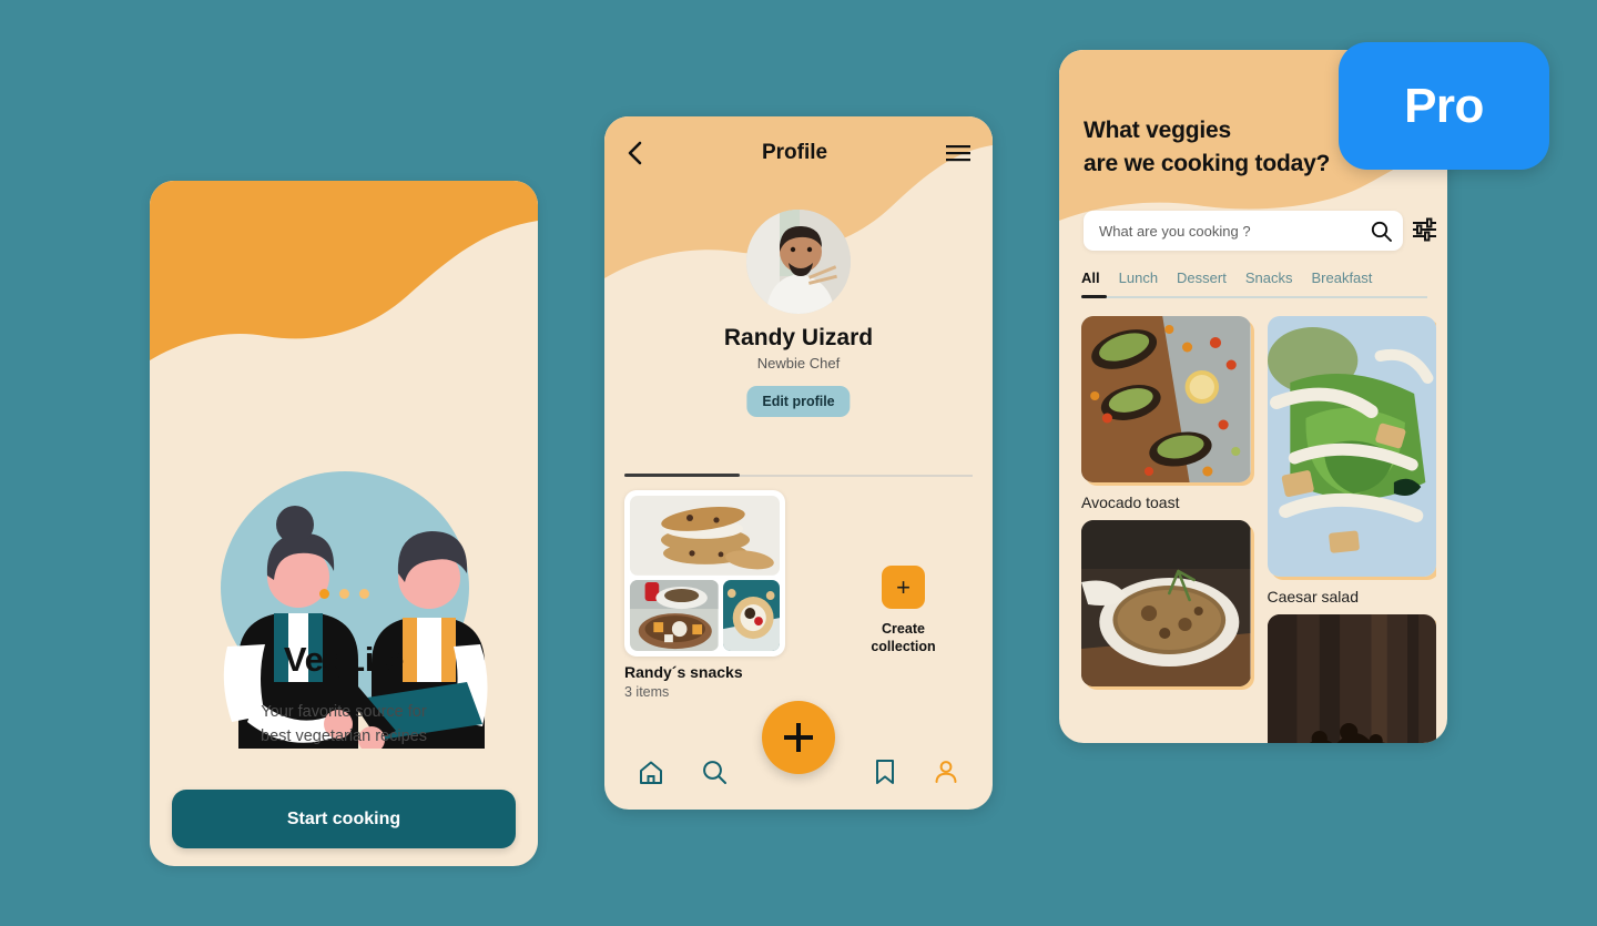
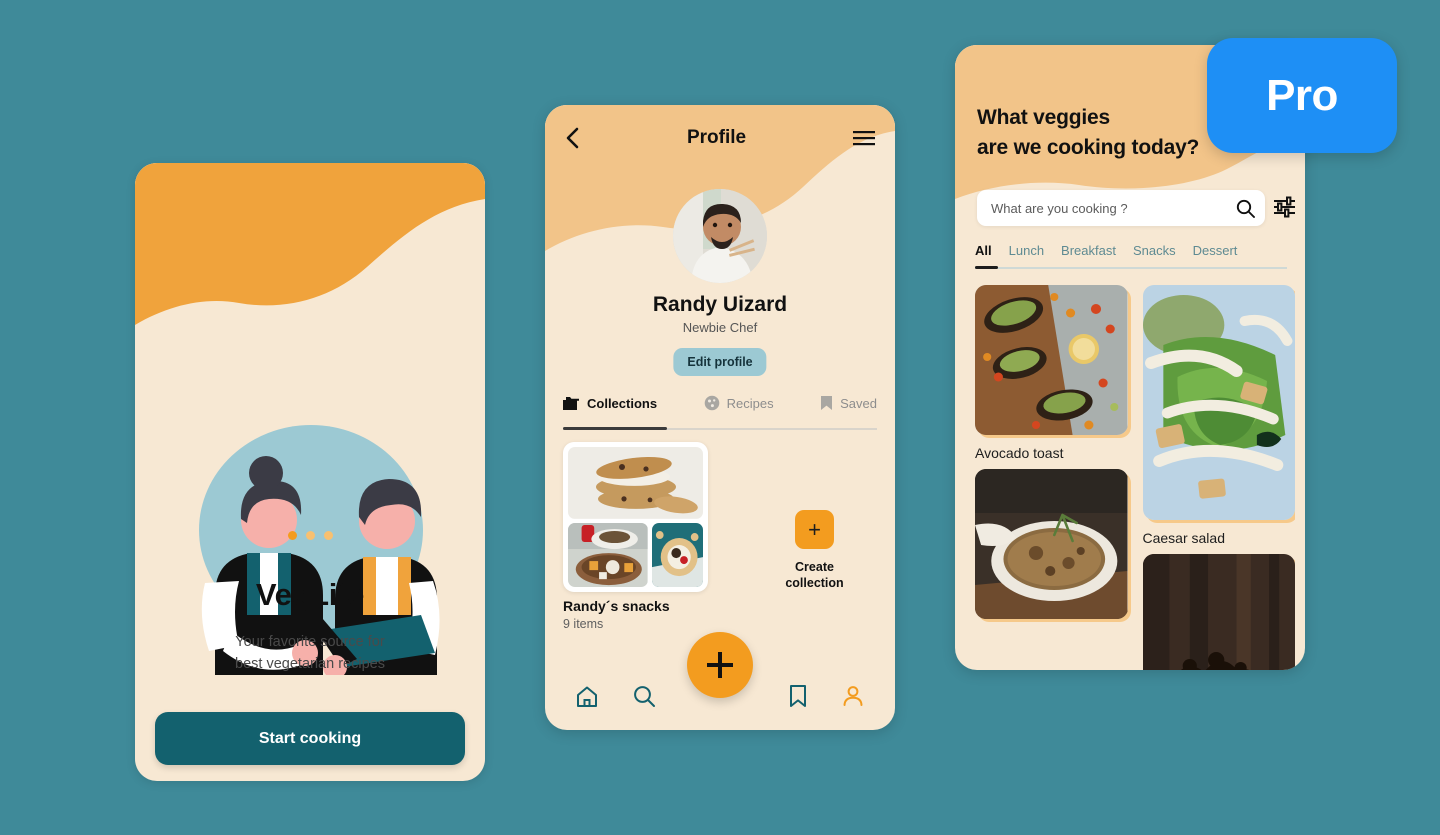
  VegLife
  Your favorite source for
  best vegetarian recipes
  Start cooking
  Profile
  Randy Uizard
  Newbie Chef
  Edit profile
+ Collections
+ Recipes
+ Saved
  Randy´s snacks
- 3 items
+ 9 items
  +
  Create
  collection
  What veggies
  are we cooking today?
  What are you cooking ?
  All
  Lunch
- Dessert
+ Breakfast
  Snacks
- Breakfast
+ Dessert
  Avocado toast
  Caesar salad
  Pro
